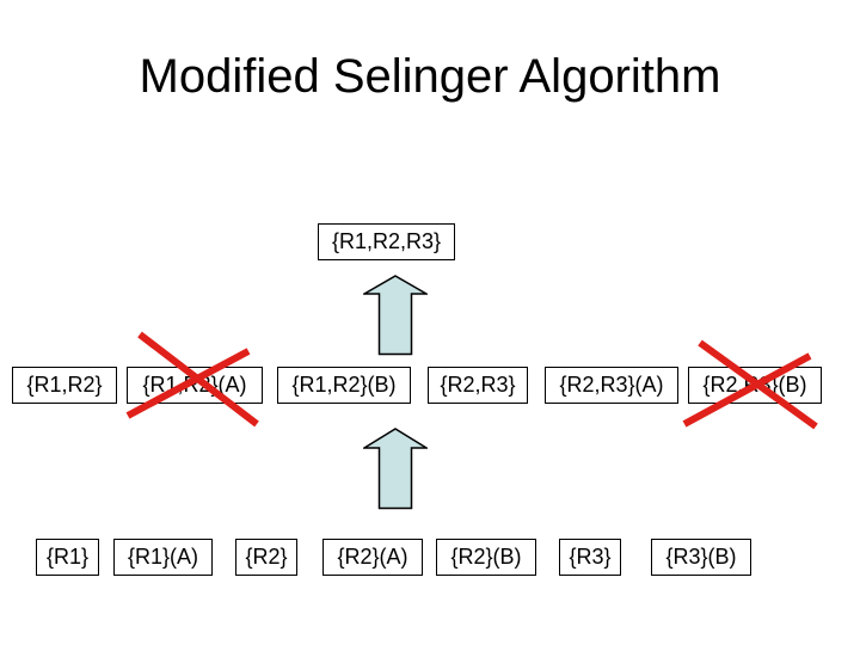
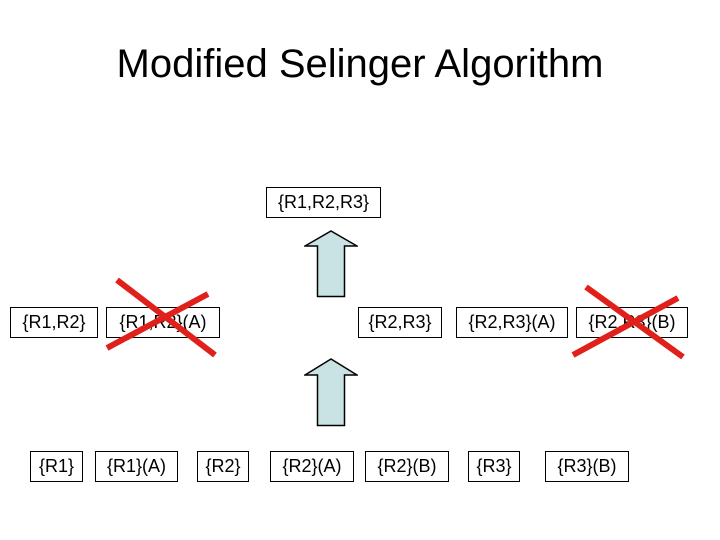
  Modified Selinger Algorithm
  {R1,R2,R3}
  {R1,R2}
  {R1}(A)
- {R1,R2}(B)
  {R2,R3}
  {R2,R3}(A)
  {R2,3}(B)
  {R1}
  {R1}(A)
  {R2}
  {R2}(A)
  {R2}(B)
  {R3}
  {R3}(B)
